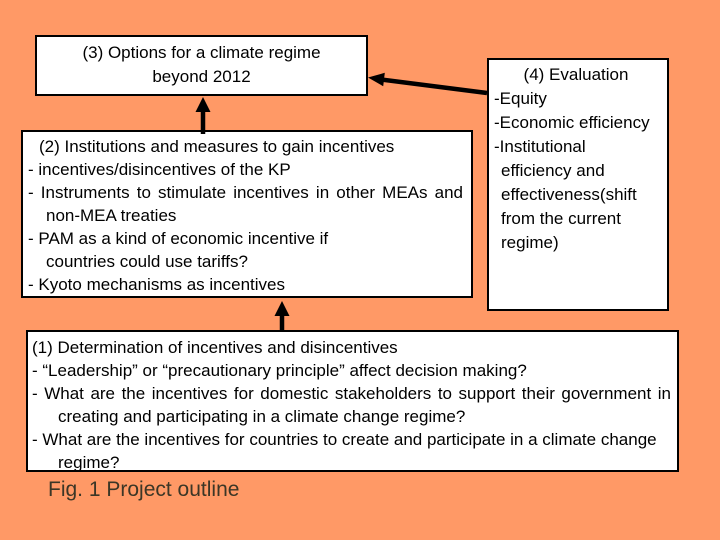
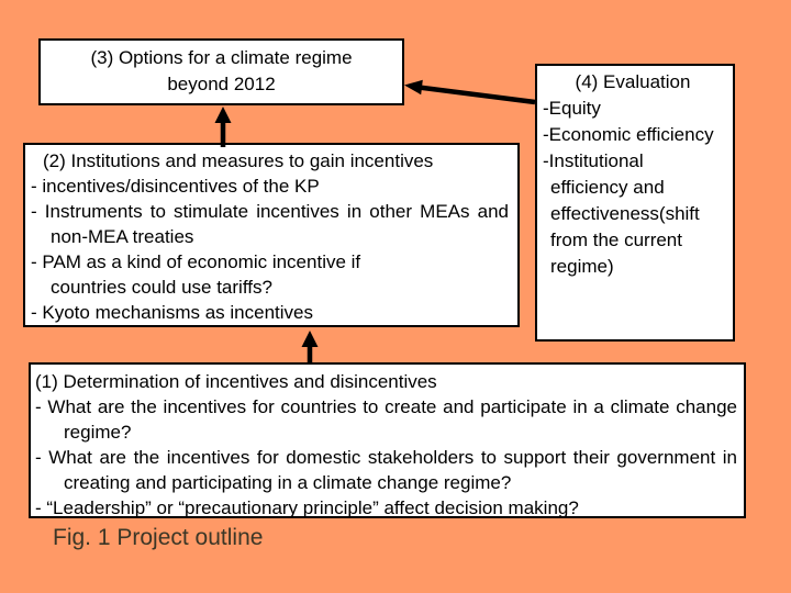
  (3) Options for a climate regime
  beyond 2012
  (4) Evaluation
  -Equity
  -Economic efficiency
  -Institutional efficiency and effectiveness(shift from the current regime)
  (2) Institutions and measures to gain incentives
  - incentives/disincentives of the KP
  - Instruments to stimulate incentives in other MEAs and non-MEA treaties
  - PAM as a kind of economic incentive if
  countries could use tariffs?
  - Kyoto mechanisms as incentives
  (1) Determination of incentives and disincentives
- - “Leadership” or “precautionary principle” affect decision making?
+ - What are the incentives for countries to create and participate in a climate change regime?
  - What are the incentives for domestic stakeholders to support their government in creating and participating in a climate change regime?
- - What are the incentives for countries to create and participate in a climate change regime?
+ - “Leadership” or “precautionary principle” affect decision making?
  Fig. 1 Project outline
